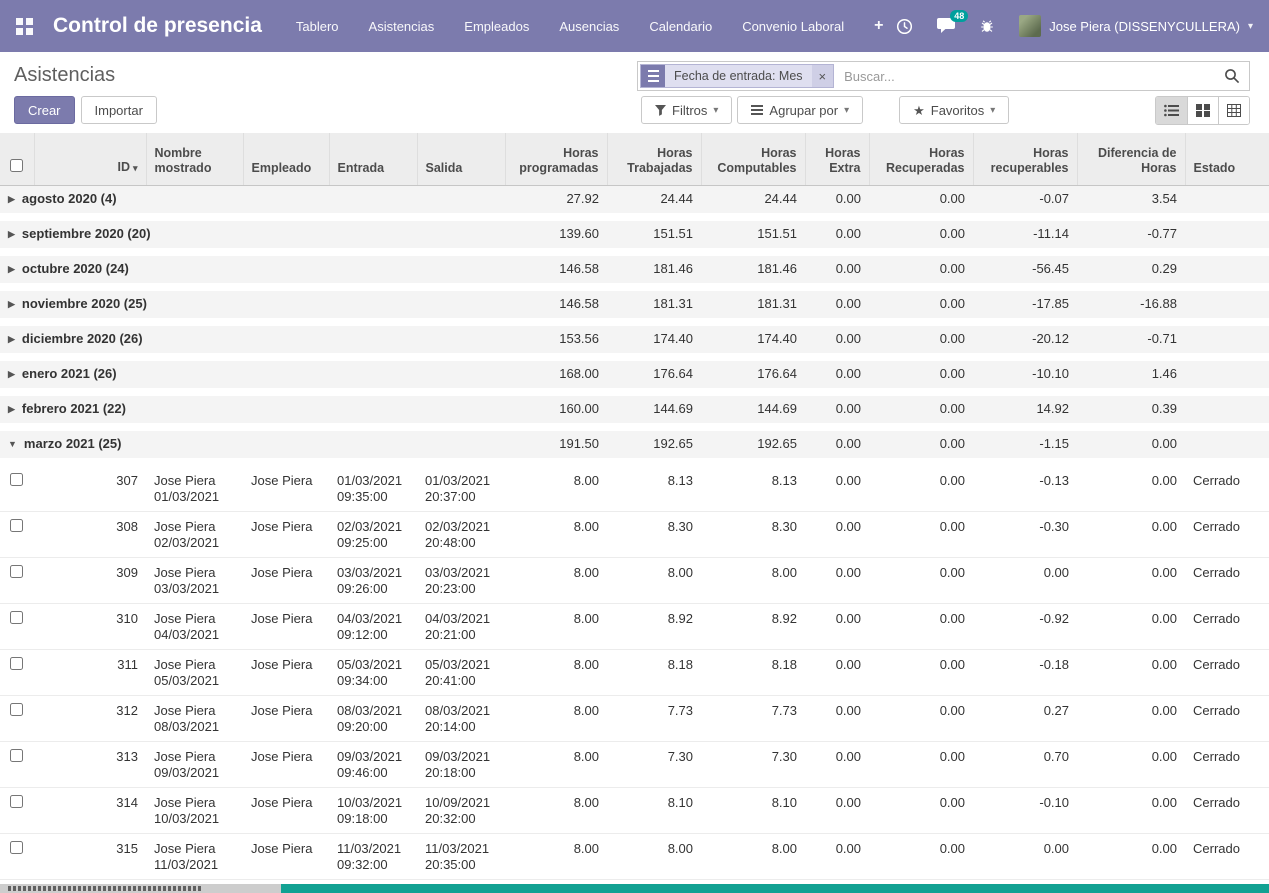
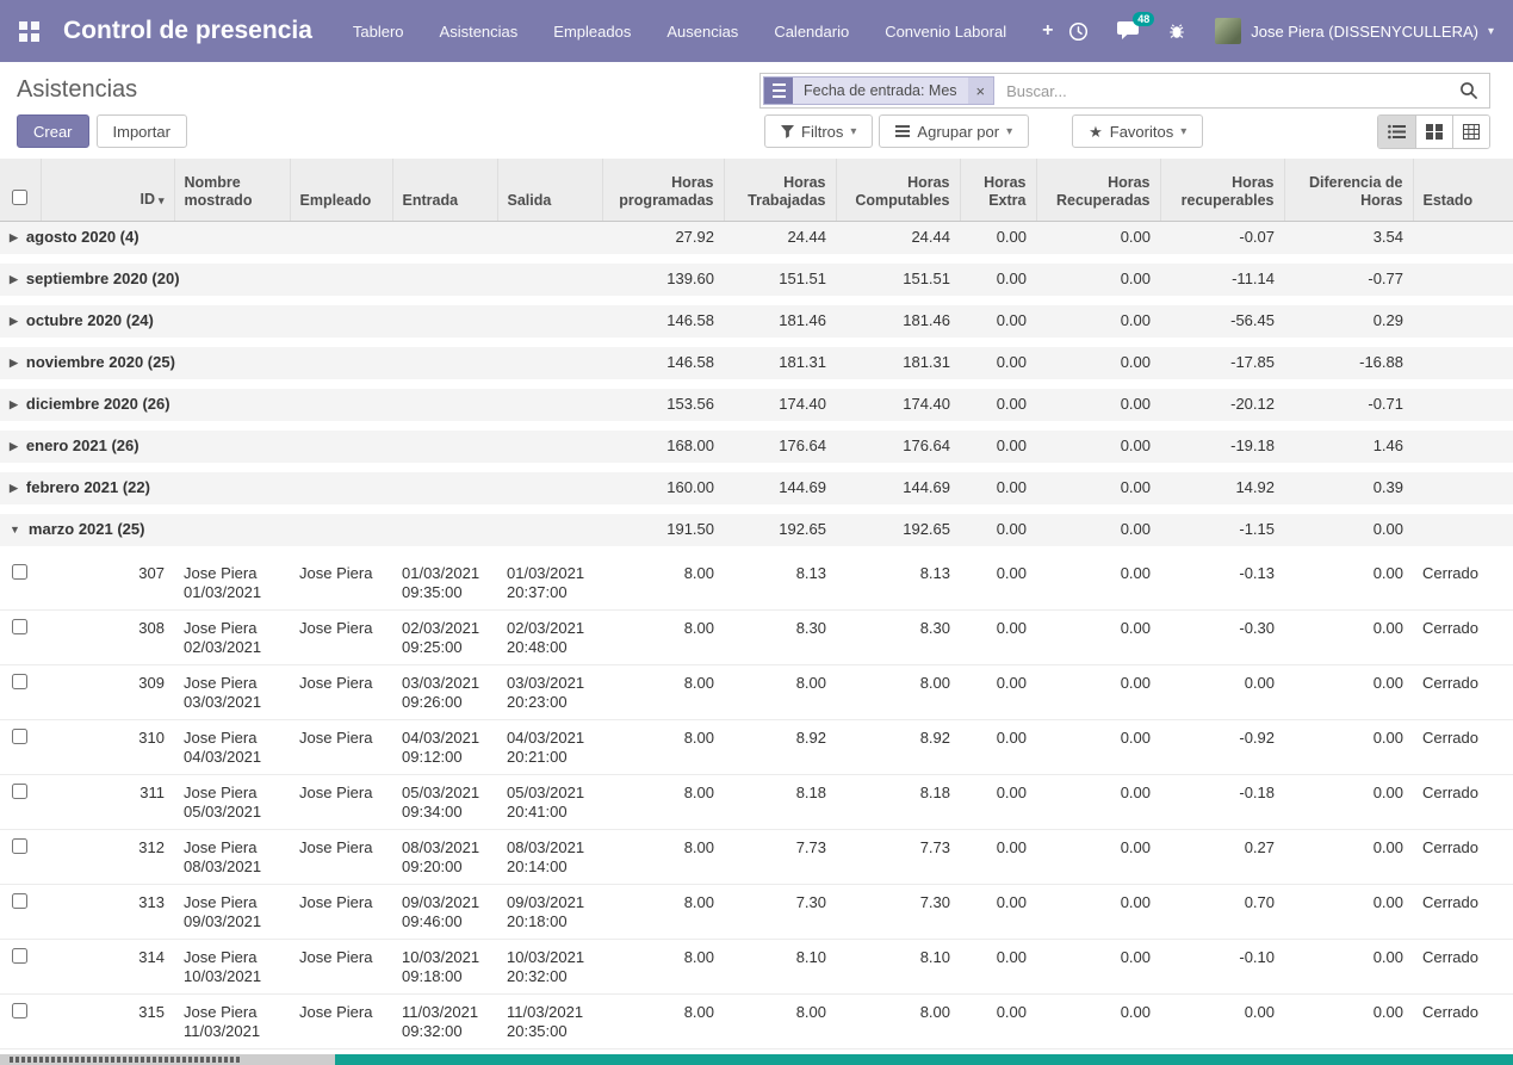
  Control de presencia
  Tablero
  Asistencias
  Empleados
  Ausencias
  Calendario
  Convenio Laboral
  +
  48
  Jose Piera (DISSENYCULLERA)
  ▾
  Asistencias
  Fecha de entrada: Mes
  ×
  Buscar...
  Crear
  Importar
  Filtros
  ▾
  Agrupar por
  ▾
  ★
  Favoritos
  ▾
  	ID ▾	Nombre mostrado	Empleado	Entrada	Salida	Horas programadas	Horas Trabajadas	Horas Computables	Horas Extra	Horas Recuperadas	Horas recuperables	Diferencia de Horas	Estado
  ▶ agosto 2020 (4)	27.92	24.44	24.44	0.00	0.00	-0.07	3.54
  ▶ septiembre 2020 (20)	139.60	151.51	151.51	0.00	0.00	-11.14	-0.77
  ▶ octubre 2020 (24)	146.58	181.46	181.46	0.00	0.00	-56.45	0.29
  ▶ noviembre 2020 (25)	146.58	181.31	181.31	0.00	0.00	-17.85	-16.88
  ▶ diciembre 2020 (26)	153.56	174.40	174.40	0.00	0.00	-20.12	-0.71
- ▶ enero 2021 (26)	168.00	176.64	176.64	0.00	0.00	-10.10	1.46
+ ▶ enero 2021 (26)	168.00	176.64	176.64	0.00	0.00	-19.18	1.46
  ▶ febrero 2021 (22)	160.00	144.69	144.69	0.00	0.00	14.92	0.39
  ▼ marzo 2021 (25)	191.50	192.65	192.65	0.00	0.00	-1.15	0.00
  	307	Jose Piera 01/03/2021	Jose Piera	01/03/2021 09:35:00	01/03/2021 20:37:00	8.00	8.13	8.13	0.00	0.00	-0.13	0.00	Cerrado
  	308	Jose Piera 02/03/2021	Jose Piera	02/03/2021 09:25:00	02/03/2021 20:48:00	8.00	8.30	8.30	0.00	0.00	-0.30	0.00	Cerrado
  	309	Jose Piera 03/03/2021	Jose Piera	03/03/2021 09:26:00	03/03/2021 20:23:00	8.00	8.00	8.00	0.00	0.00	0.00	0.00	Cerrado
  	310	Jose Piera 04/03/2021	Jose Piera	04/03/2021 09:12:00	04/03/2021 20:21:00	8.00	8.92	8.92	0.00	0.00	-0.92	0.00	Cerrado
  	311	Jose Piera 05/03/2021	Jose Piera	05/03/2021 09:34:00	05/03/2021 20:41:00	8.00	8.18	8.18	0.00	0.00	-0.18	0.00	Cerrado
  	312	Jose Piera 08/03/2021	Jose Piera	08/03/2021 09:20:00	08/03/2021 20:14:00	8.00	7.73	7.73	0.00	0.00	0.27	0.00	Cerrado
  	313	Jose Piera 09/03/2021	Jose Piera	09/03/2021 09:46:00	09/03/2021 20:18:00	8.00	7.30	7.30	0.00	0.00	0.70	0.00	Cerrado
- 	314	Jose Piera 10/03/2021	Jose Piera	10/03/2021 09:18:00	10/09/2021 20:32:00	8.00	8.10	8.10	0.00	0.00	-0.10	0.00	Cerrado
+ 	314	Jose Piera 10/03/2021	Jose Piera	10/03/2021 09:18:00	10/03/2021 20:32:00	8.00	8.10	8.10	0.00	0.00	-0.10	0.00	Cerrado
  	315	Jose Piera 11/03/2021	Jose Piera	11/03/2021 09:32:00	11/03/2021 20:35:00	8.00	8.00	8.00	0.00	0.00	0.00	0.00	Cerrado
